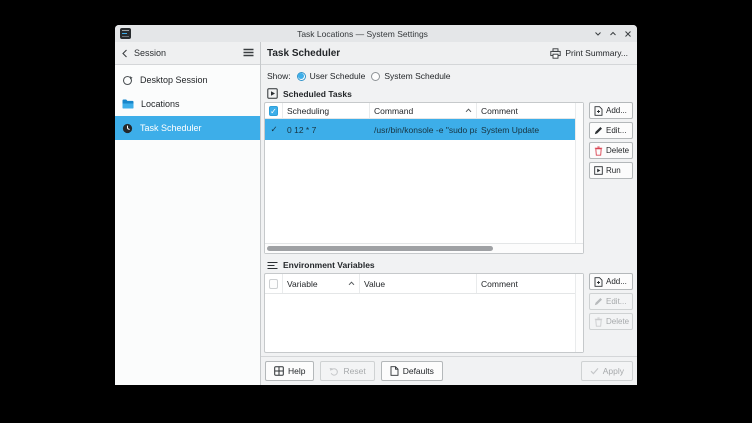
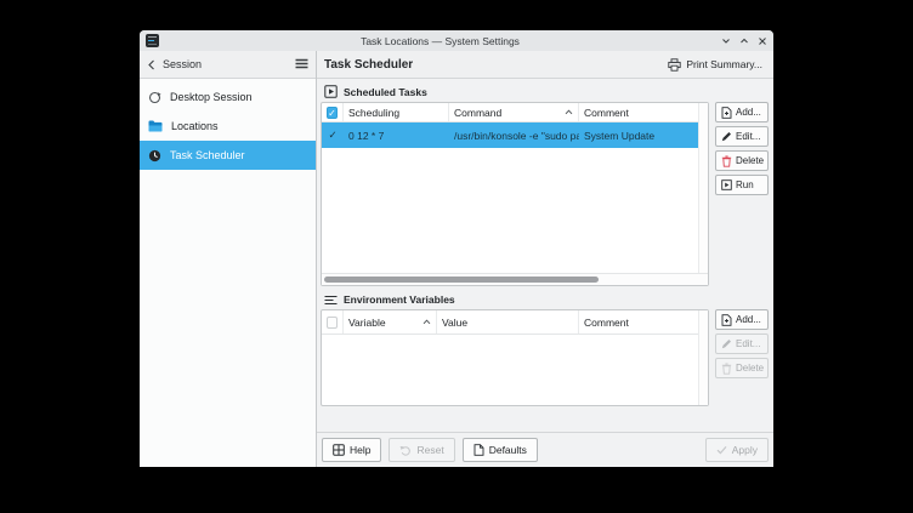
  Task Locations — System Settings
  Session
  Desktop Session
  Locations
  Task Scheduler
  Task Scheduler
  Print Summary...
- Show:
- User Schedule
- System Schedule
  Scheduled Tasks
  ✓
  Scheduling
  Command
  Comment
  ✓
  0 12 * 7
  /usr/bin/konsole -e "sudo pa
  System Update
  Add...
  Edit...
  Delete
  Run
  Environment Variables
  Variable
  Value
  Comment
  Add...
  Edit...
  Delete
  Help
  Reset
  Defaults
  Apply
